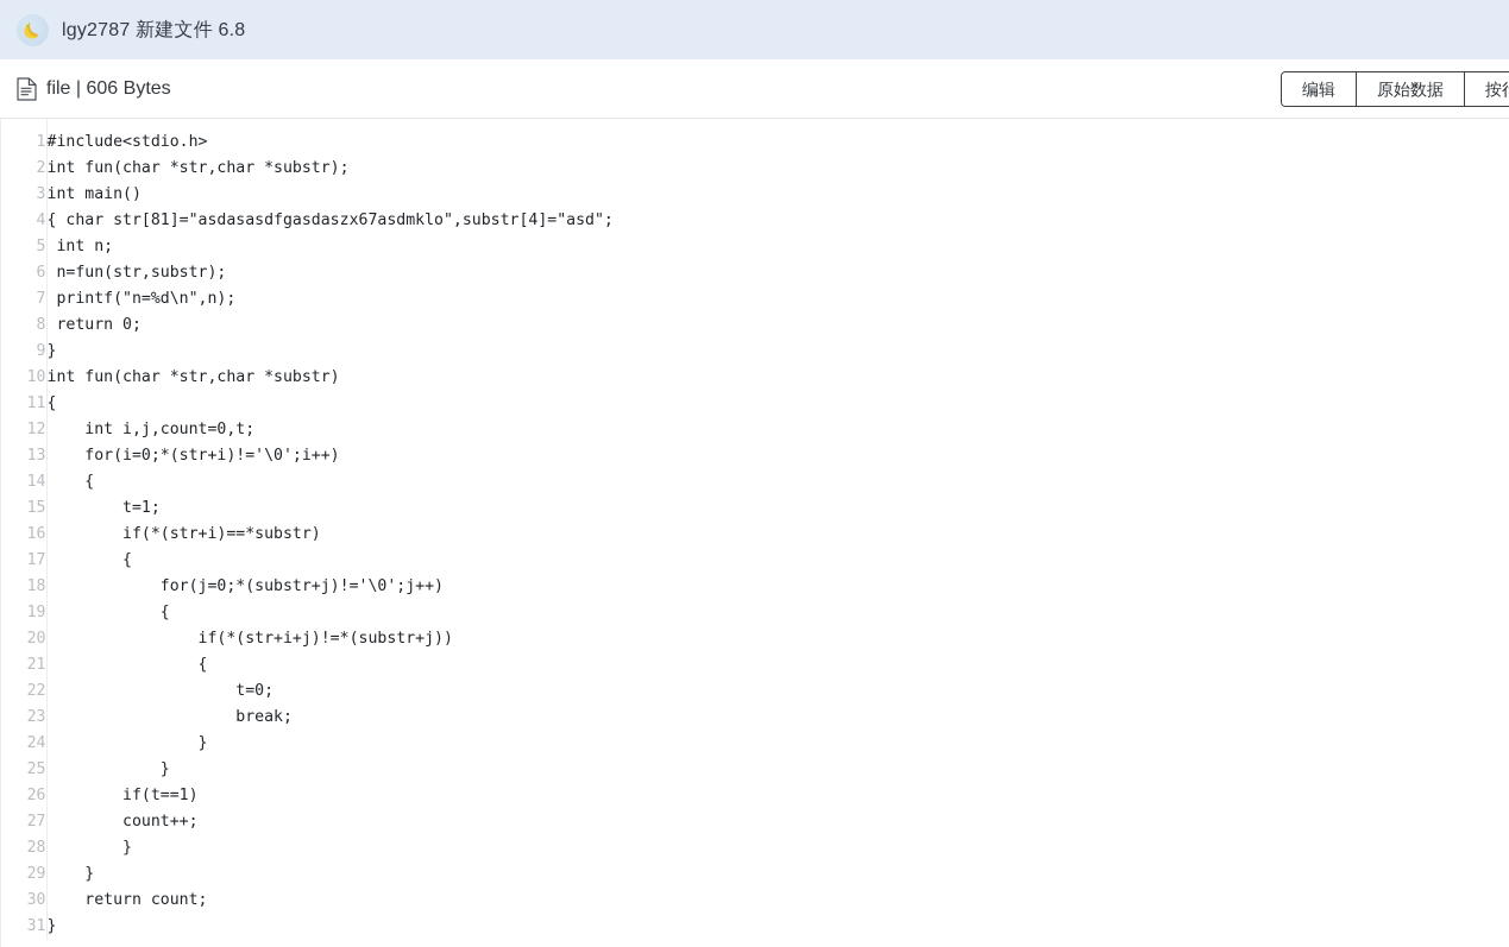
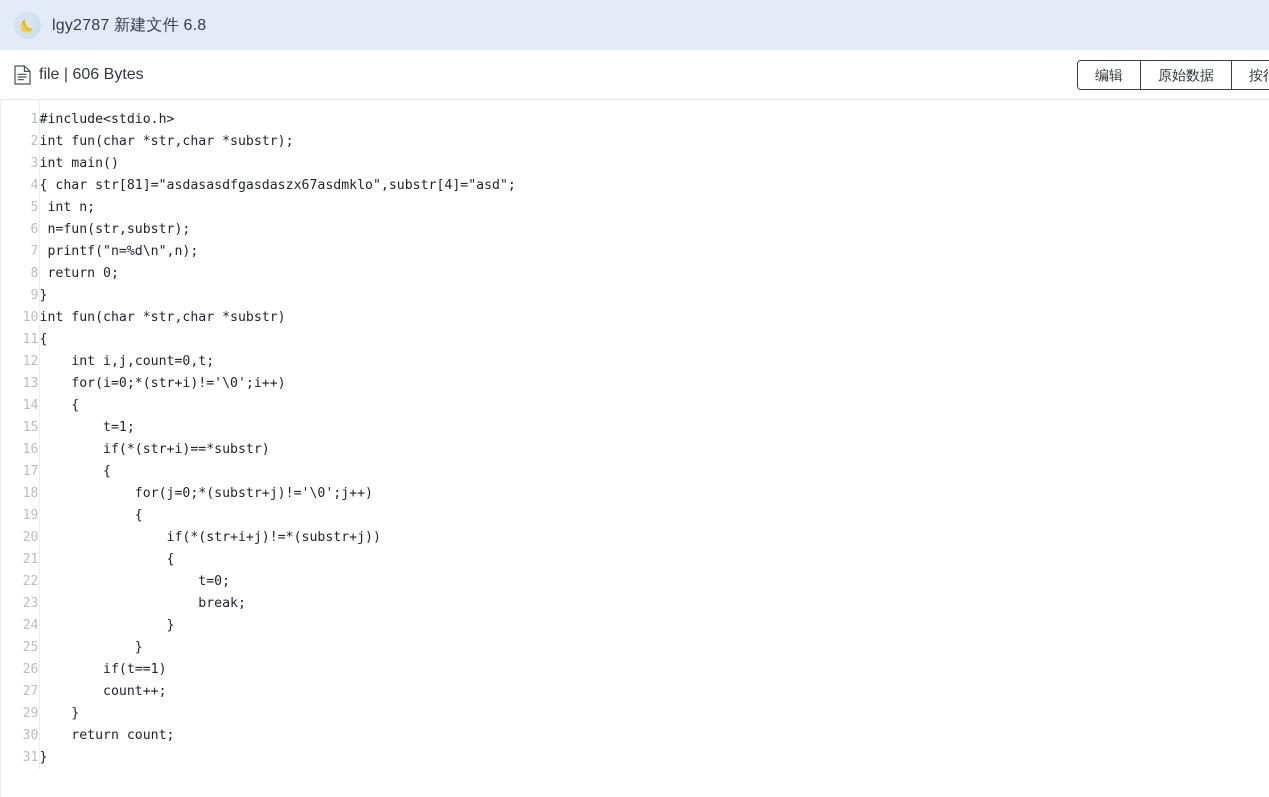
  lgy2787 新建文件 6.8
  file | 606 Bytes
  编辑
  原始数据
  1	#include<stdio.h>
  2	int fun(char *str,char *substr);
  3	int main()
  4	{ char str[81]="asdasasdfgasdaszx67asdmklo",substr[4]="asd";
  5	int n;
  6	n=fun(str,substr);
  7	printf("n=%d\n",n);
  8	return 0;
  9	}
  10	int fun(char *str,char *substr)
  11	{
  12	int i,j,count=0,t;
  13	for(i=0;*(str+i)!='\0';i++)
  14	{
  15	t=1;
  16	if(*(str+i)==*substr)
  17	{
  18	for(j=0;*(substr+j)!='\0';j++)
  19	{
  20	if(*(str+i+j)!=*(substr+j))
  21	{
  22	t=0;
  23	break;
  24	}
  25	}
  26	if(t==1)
  27	count++;
- 28	}
  29	}
  30	return count;
  31	}
